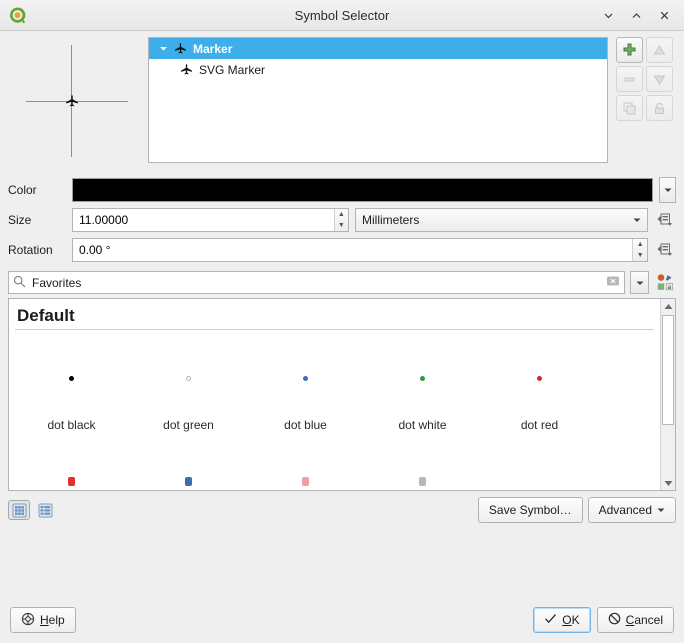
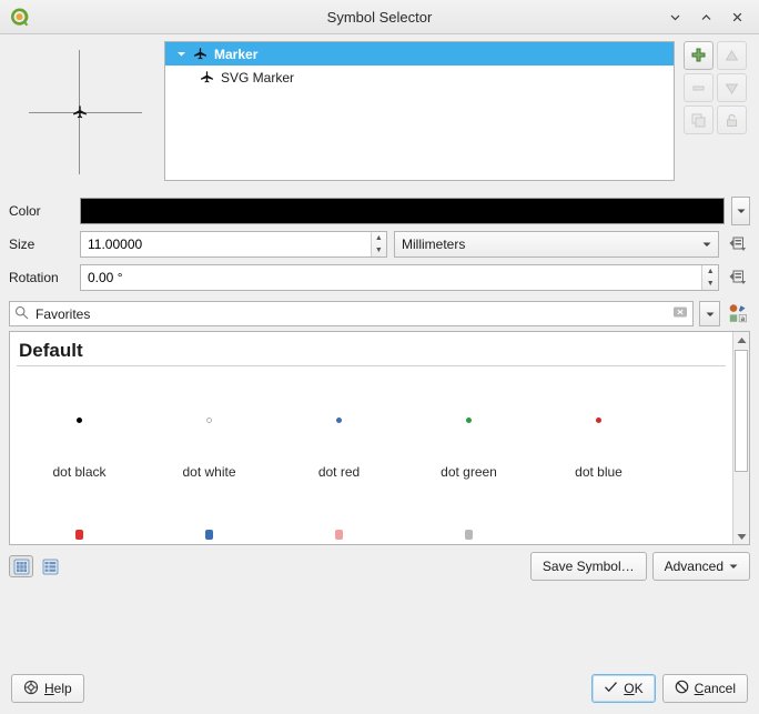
  Symbol Selector
  Marker
  SVG Marker
  Color
  Size
  11.00000
  Millimeters
  Rotation
  0.00 °
  Favorites
  Default
  dot black
- dot green
+ dot white
- dot blue
+ dot red
- dot white
+ dot green
- dot red
+ dot blue
  Save Symbol…
  Advanced
  Help
  OK
  Cancel
